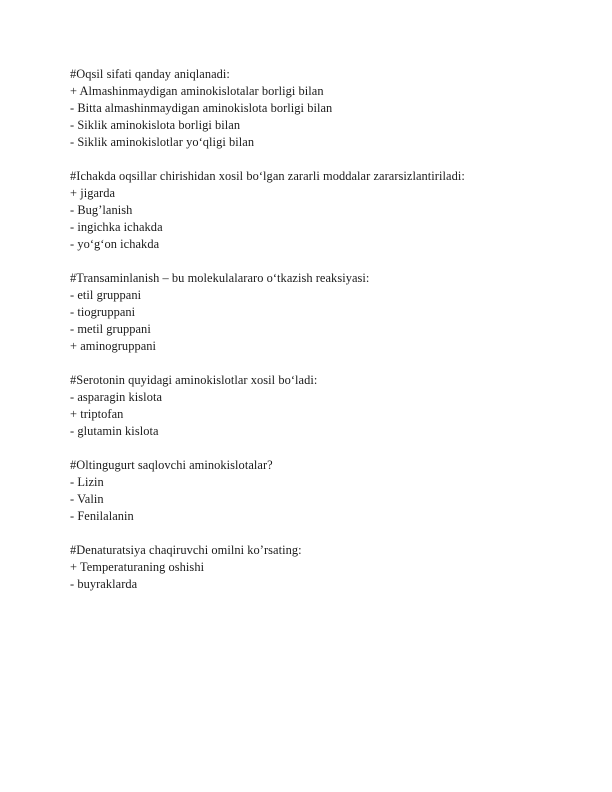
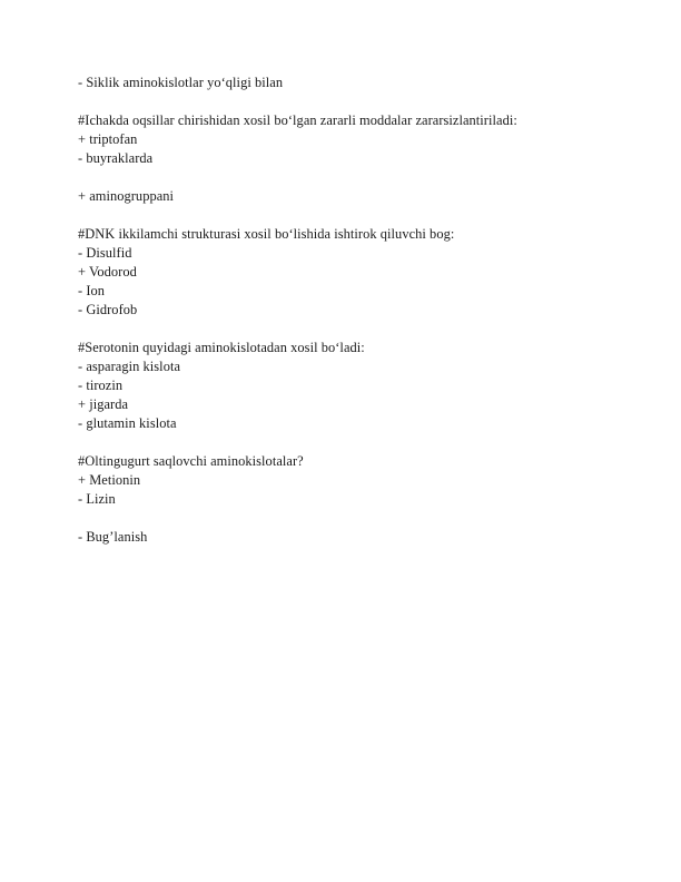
- #Oqsil sifati qanday aniqlanadi:
- + Almashinmaydigan aminokislotalar borligi bilan
- - Bitta almashinmaydigan aminokislota borligi bilan
- - Siklik aminokislota borligi bilan
  - Siklik aminokislotlar yoʻqligi bilan
  #Ichakda oqsillar chirishidan xosil boʻlgan zararli moddalar zararsizlantiriladi:
- + jigarda
+ + triptofan
- - Bug’lanish
+ - buyraklarda
- - ingichka ichakda
- - yoʻgʻon ichakda
- #Transaminlanish – bu molekulalararo oʻtkazish reaksiyasi:
- - etil gruppani
- - tiogruppani
- - metil gruppani
  + aminogruppani
+ #DNK ikkilamchi strukturasi xosil boʻlishida ishtirok qiluvchi bog:
+ - Disulfid
+ + Vodorod
+ - Ion
+ - Gidrofob
- #Serotonin quyidagi aminokislotlar xosil boʻladi:
+ #Serotonin quyidagi aminokislotadan xosil boʻladi:
  - asparagin kislota
+ - tirozin
- + triptofan
+ + jigarda
  - glutamin kislota
  #Oltingugurt saqlovchi aminokislotalar?
+ + Metionin
  - Lizin
- - Valin
- - Fenilalanin
- #Denaturatsiya chaqiruvchi omilni ko’rsating:
- + Temperaturaning oshishi
- - buyraklarda
+ - Bug’lanish
